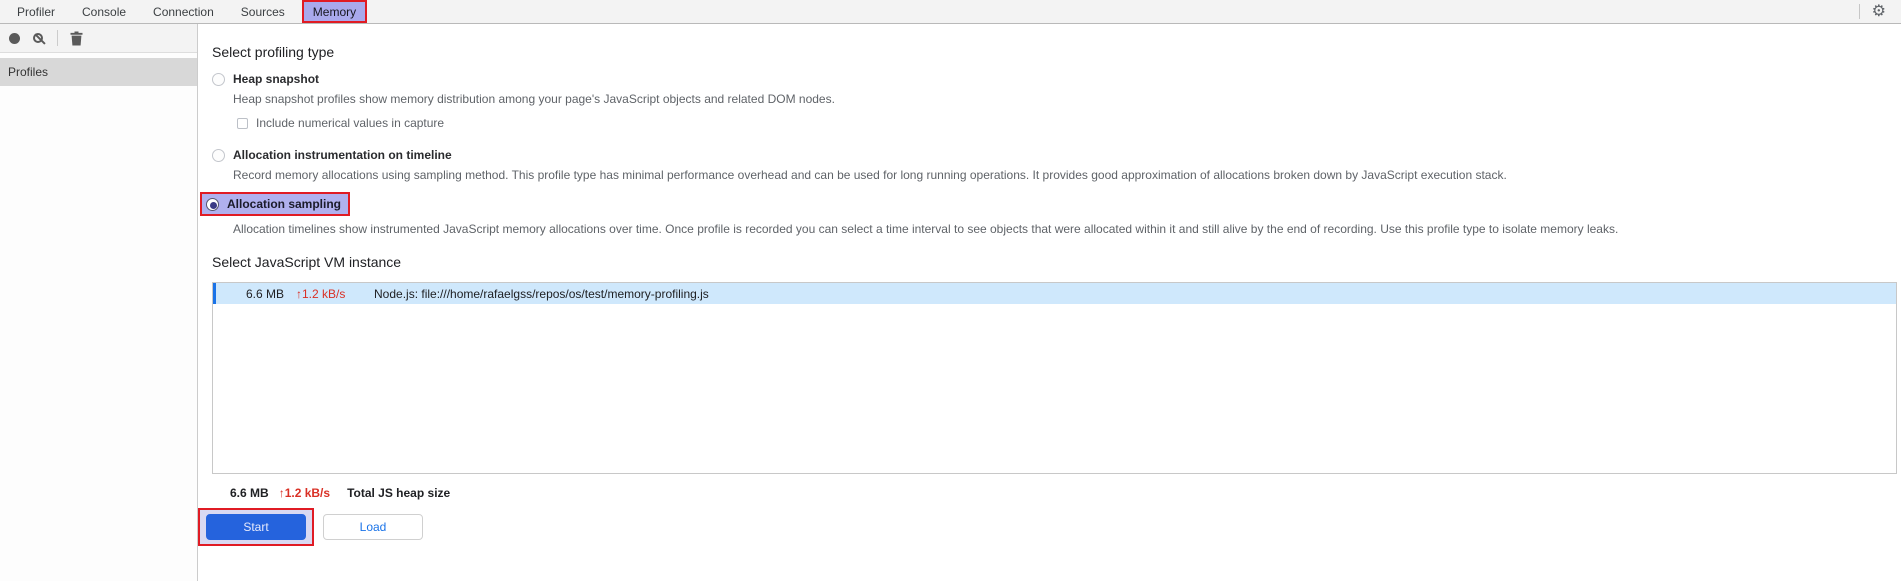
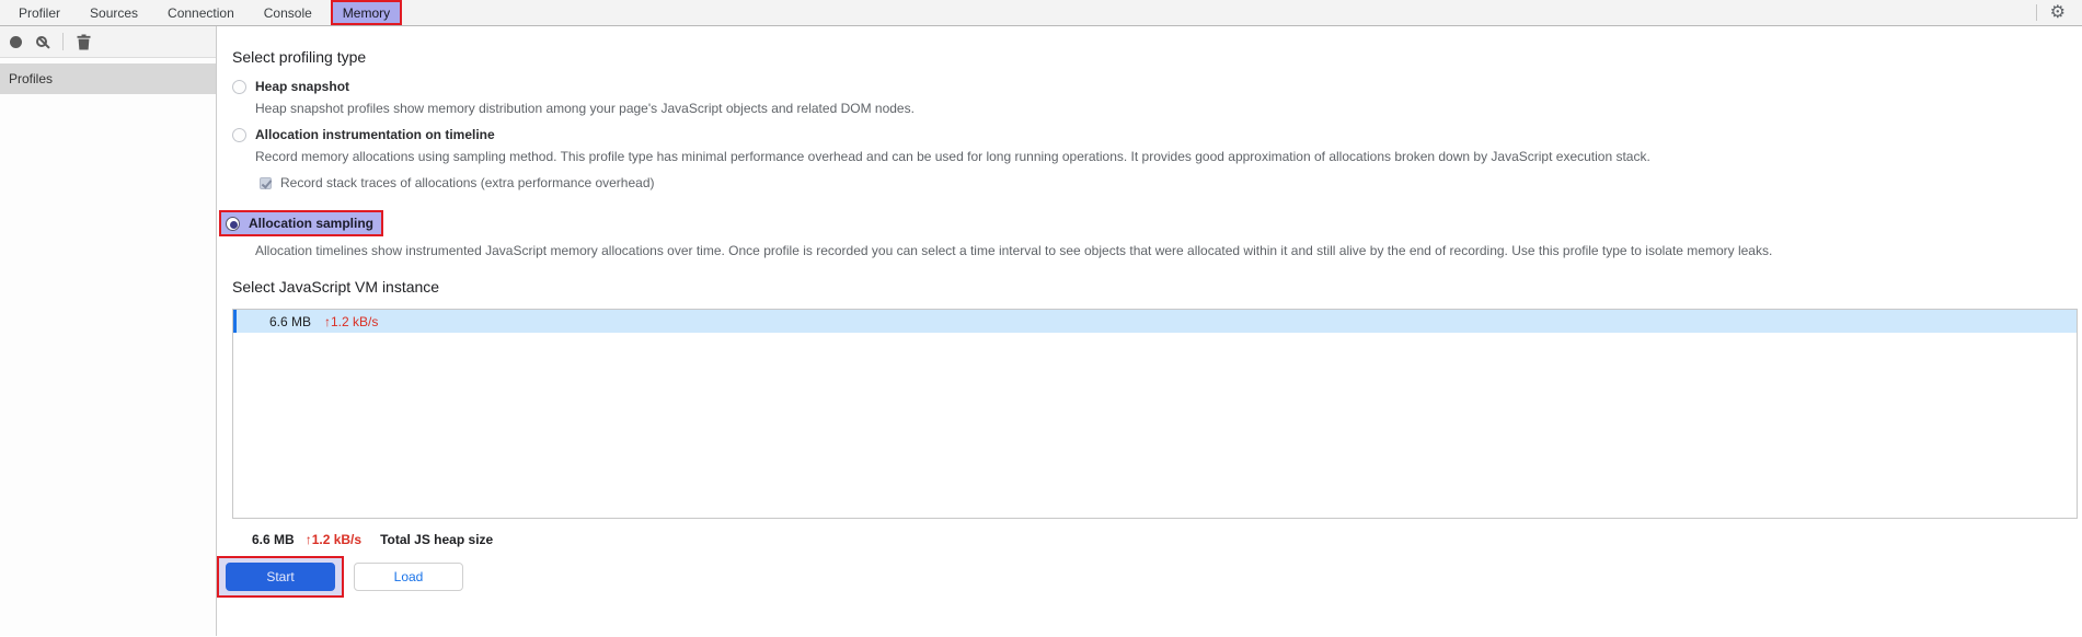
  Profiler
- Console
+ Sources
  Connection
- Sources
+ Console
  Memory
  ⚙
  Profiles
  Select profiling type
  Heap snapshot
  Heap snapshot profiles show memory distribution among your page's JavaScript objects and related DOM nodes.
- Include numerical values in capture
  Allocation instrumentation on timeline
  Record memory allocations using sampling method. This profile type has minimal performance overhead and can be used for long running operations. It provides good approximation of allocations broken down by JavaScript execution stack.
+ Record stack traces of allocations (extra performance overhead)
  Allocation sampling
  Allocation timelines show instrumented JavaScript memory allocations over time. Once profile is recorded you can select a time interval to see objects that were allocated within it and still alive by the end of recording. Use this profile type to isolate memory leaks.
  Select JavaScript VM instance
  6.6 MB
  ↑1.2 kB/s
- Node.js: file:///home/rafaelgss/repos/os/test/memory-profiling.js
  6.6 MB
  ↑1.2 kB/s
  Total JS heap size
  Start
  Load
